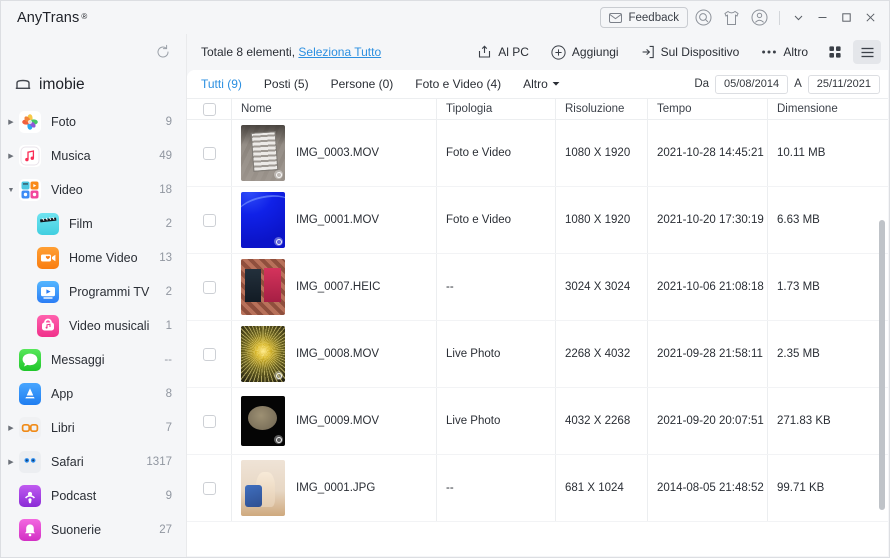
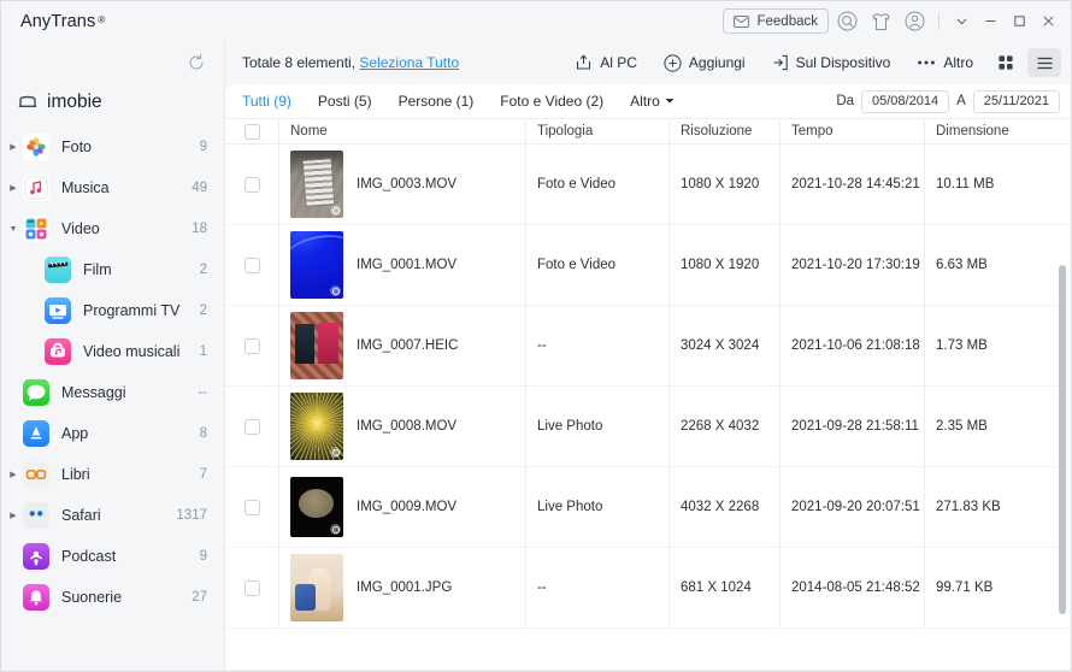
  AnyTrans
  ®
  Feedback
  imobie
  Foto
  9
  Musica
  49
  Video
  18
  Film
  2
- Home Video
- 13
  Programmi TV
  2
  Video musicali
  1
  Messaggi
  --
  App
  8
  Libri
  7
  Safari
  1317
  Podcast
  9
  Suonerie
  27
  Totale 8 elementi, Seleziona Tutto
  Al PC
  Aggiungi
  Sul Dispositivo
  Altro
  Tutti (9)
  Posti (5)
- Persone (0)
+ Persone (1)
- Foto e Video (4)
+ Foto e Video (2)
  Altro
  Da
  05/08/2014
  A
  25/11/2021
  Nome
  Tipologia
  Risoluzione
  Tempo
  Dimensione
  IMG_0003.MOV
  Foto e Video
  1080 X 1920
  2021-10-28 14:45:21
  10.11 MB
  IMG_0001.MOV
  Foto e Video
  1080 X 1920
  2021-10-20 17:30:19
  6.63 MB
  IMG_0007.HEIC
  --
  3024 X 3024
  2021-10-06 21:08:18
  1.73 MB
  IMG_0008.MOV
  Live Photo
  2268 X 4032
  2021-09-28 21:58:11
  2.35 MB
  IMG_0009.MOV
  Live Photo
  4032 X 2268
  2021-09-20 20:07:51
  271.83 KB
  IMG_0001.JPG
  --
  681 X 1024
  2014-08-05 21:48:52
  99.71 KB
